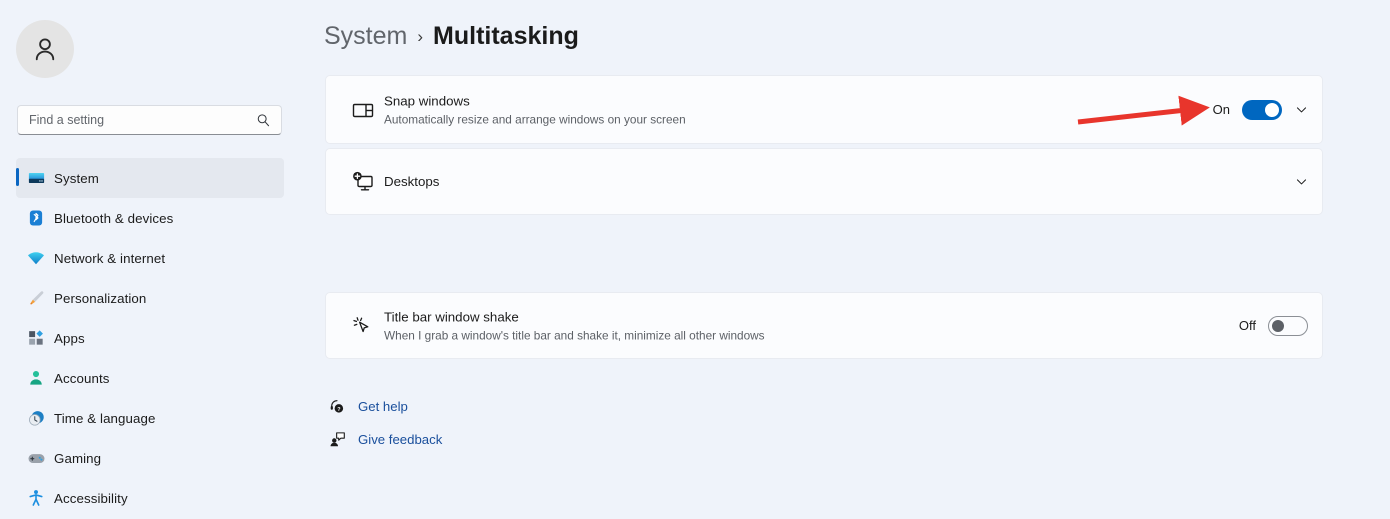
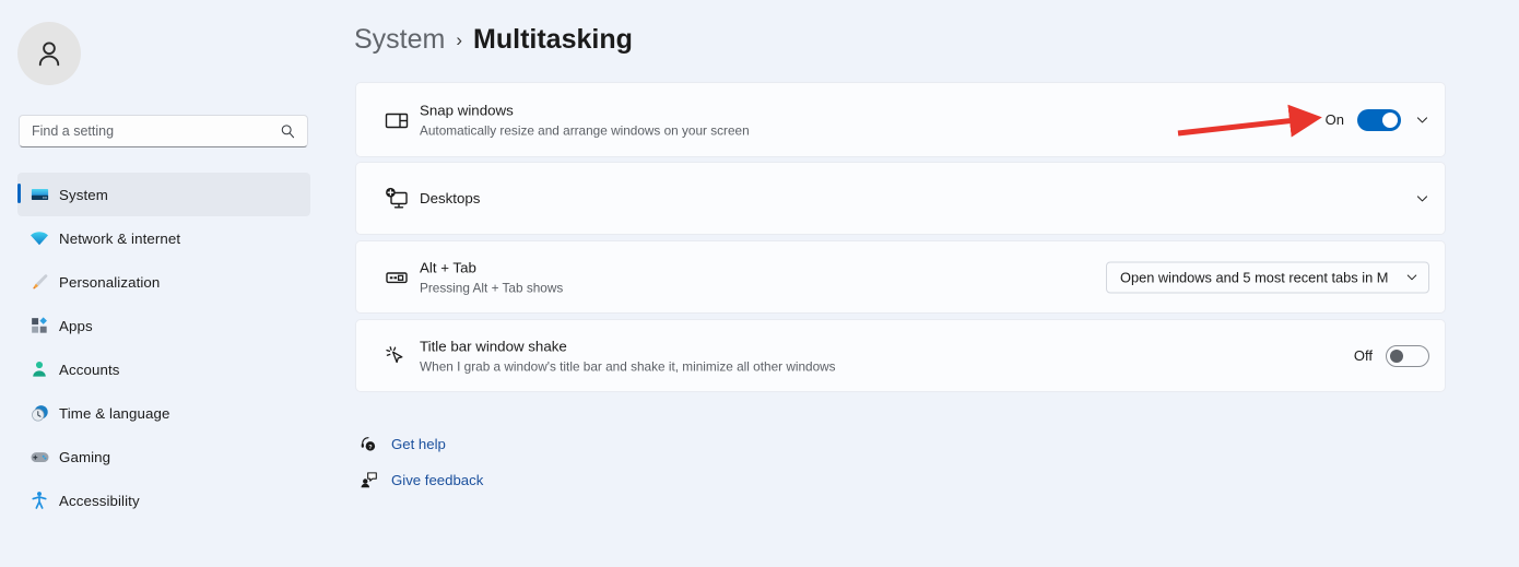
  Find a setting
  System
- Bluetooth & devices
  Network & internet
  Personalization
  Apps
  Accounts
  Time & language
  Gaming
  Accessibility
  System
  ›
  Multitasking
  Snap windows
  Automatically resize and arrange windows on your screen
  On
  Desktops
+ Alt + Tab
+ Pressing Alt + Tab shows
+ Open windows and 5 most recent tabs in M
  Title bar window shake
  When I grab a window's title bar and shake it, minimize all other windows
  Off
  Get help
  Give feedback
